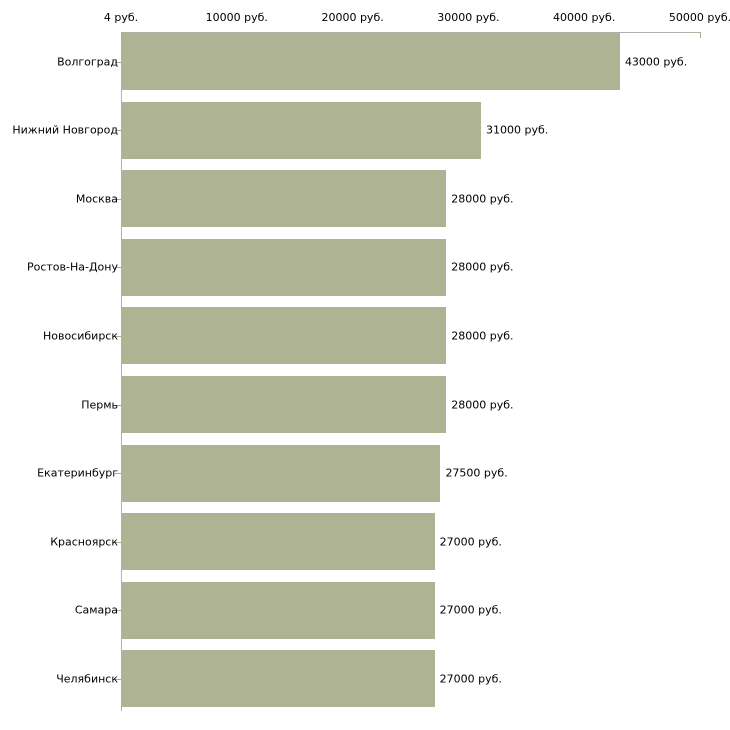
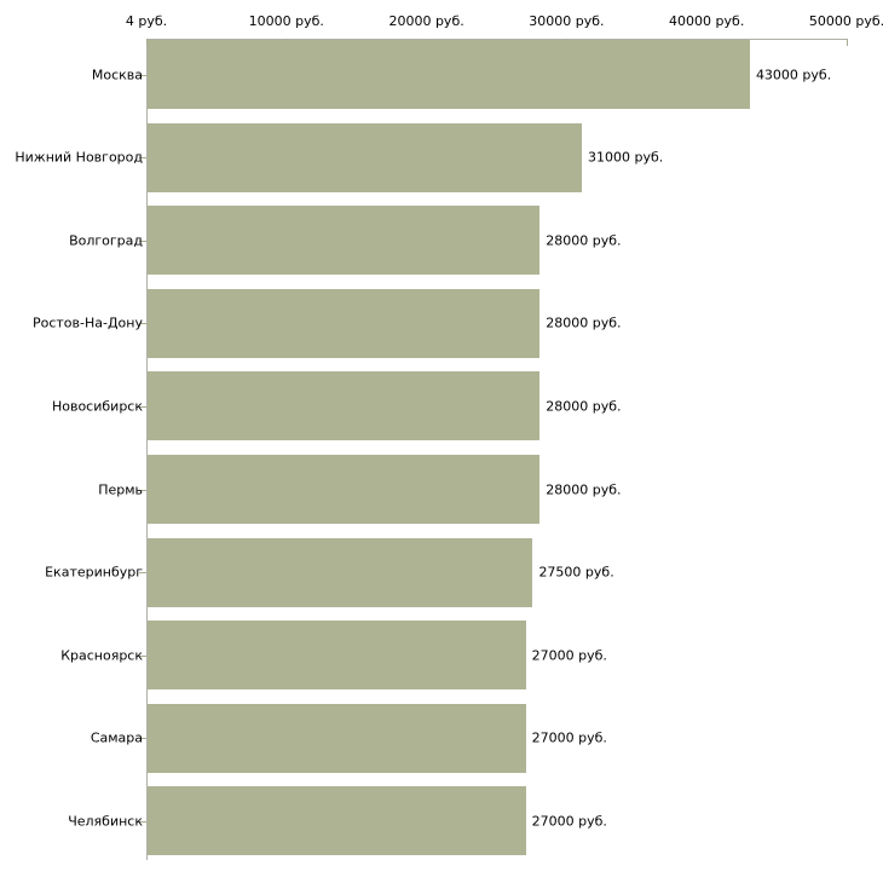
  4 руб.
  10000 руб.
  20000 руб.
  30000 руб.
  40000 руб.
  50000 руб.
- Волгоград
+ Москва
  Нижний Новгород
- Москва
+ Волгоград
  Ростов-На-Дону
  Новосибирск
  Пермь
  Екатеринбург
  Красноярск
  Самара
  Челябинск
  43000 руб.
  31000 руб.
  28000 руб.
  28000 руб.
  28000 руб.
  28000 руб.
  27500 руб.
  27000 руб.
  27000 руб.
  27000 руб.
